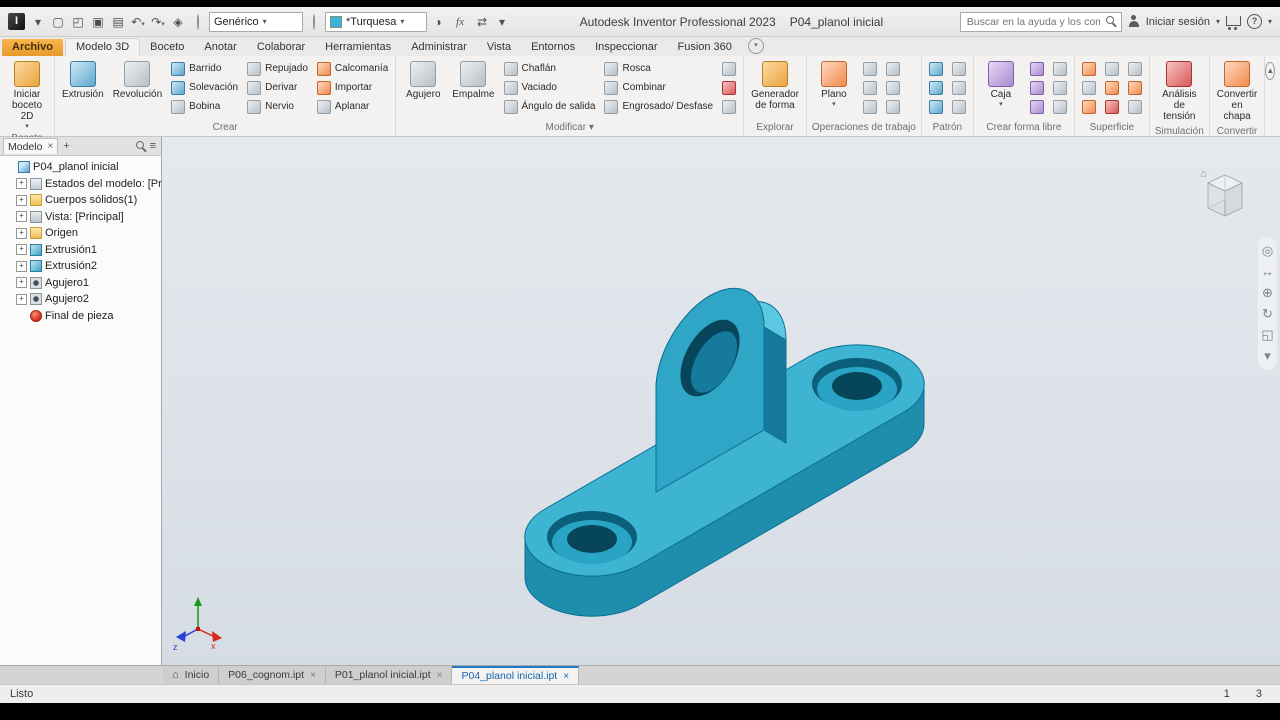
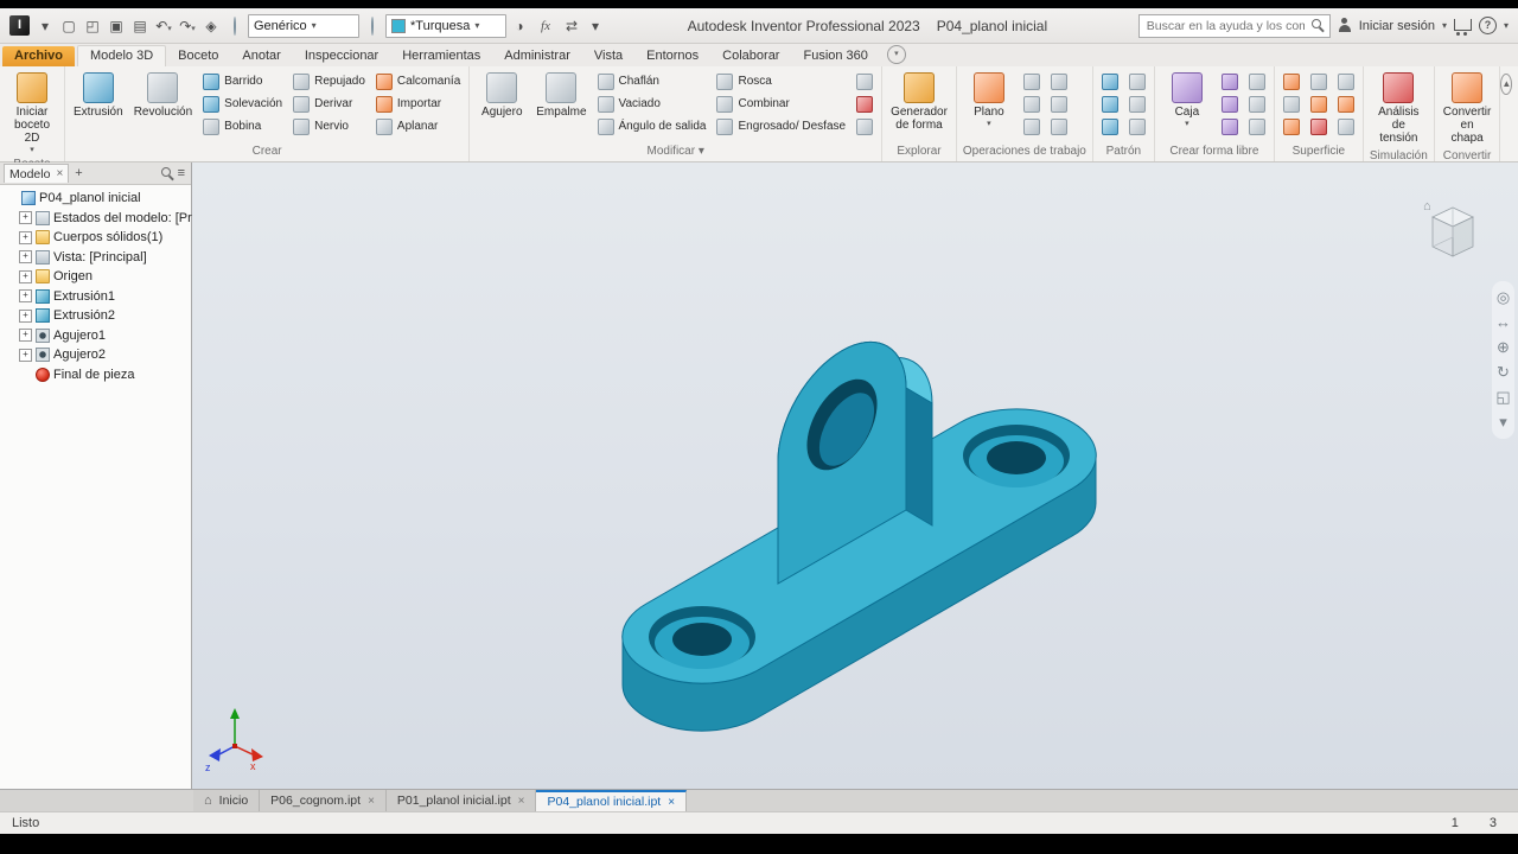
  I
  ▾
  ▢
  ◰
  ▣
  ▤
  ◈
  Genérico
  ▾
  *Turquesa
  ▾
  ◑
  fx
  ⇄
  ▾
  Autodesk Inventor Professional 2023
  P04_planol inicial
  Buscar en la ayuda y los com
  Iniciar sesión
  ▾
  ?
  ▾
  Archivo
  Modelo 3D
  Boceto
  Anotar
- Colaborar
+ Inspeccionar
  Herramientas
  Administrar
  Vista
  Entornos
- Inspeccionar
+ Colaborar
  Fusion 360
  Iniciar boceto 2D
  Extrusión
  Revolución
  Barrido
  Solevación
  Bobina
  Repujado
  Derivar
  Nervio
  Calcomanía
  Importar
  Aplanar
  Crear
  Agujero
  Empalme
  Chaflán
  Vaciado
  Ángulo de salida
  Rosca
  Combinar
  Engrosado/ Desfase
  Modificar ▾
  Generador de forma
  Explorar
  Plano
  Operaciones de trabajo
  Patrón
  Caja
  Crear forma libre
  Superficie
  Análisis de tensión
  Simulación
  Convertir en chapa
  Convertir
  ▲
  Modelo
  ×
  +
  ≡
  P04_planol inicial
  +
  Estados del modelo: [Pr
  +
  Cuerpos sólidos(1)
  +
  Vista: [Principal]
  +
  Origen
  +
  Extrusión1
  +
  Extrusión2
  +
  Agujero1
  +
  Agujero2
  Final de pieza
  x
  z
  ⌂
  ◎
  ↔
  ⊕
  ↻
  ◱
  ▾
  ⌂
  Inicio
  P06_cognom.ipt
  ×
  P01_planol inicial.ipt
  ×
  P04_planol inicial.ipt
  ×
  Listo
  1
  3
